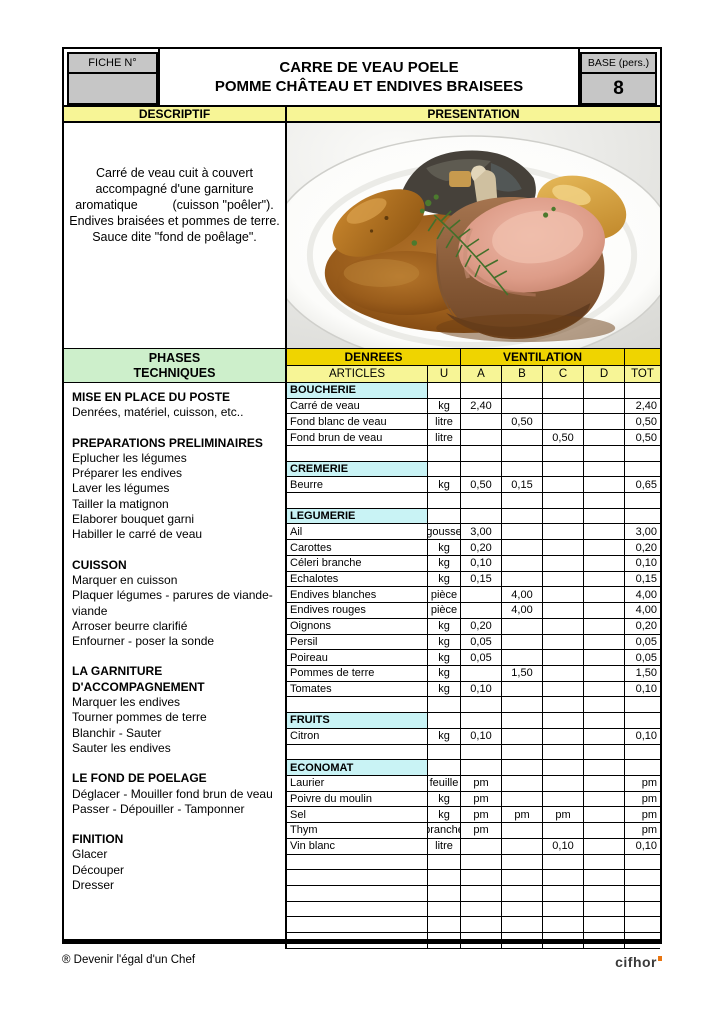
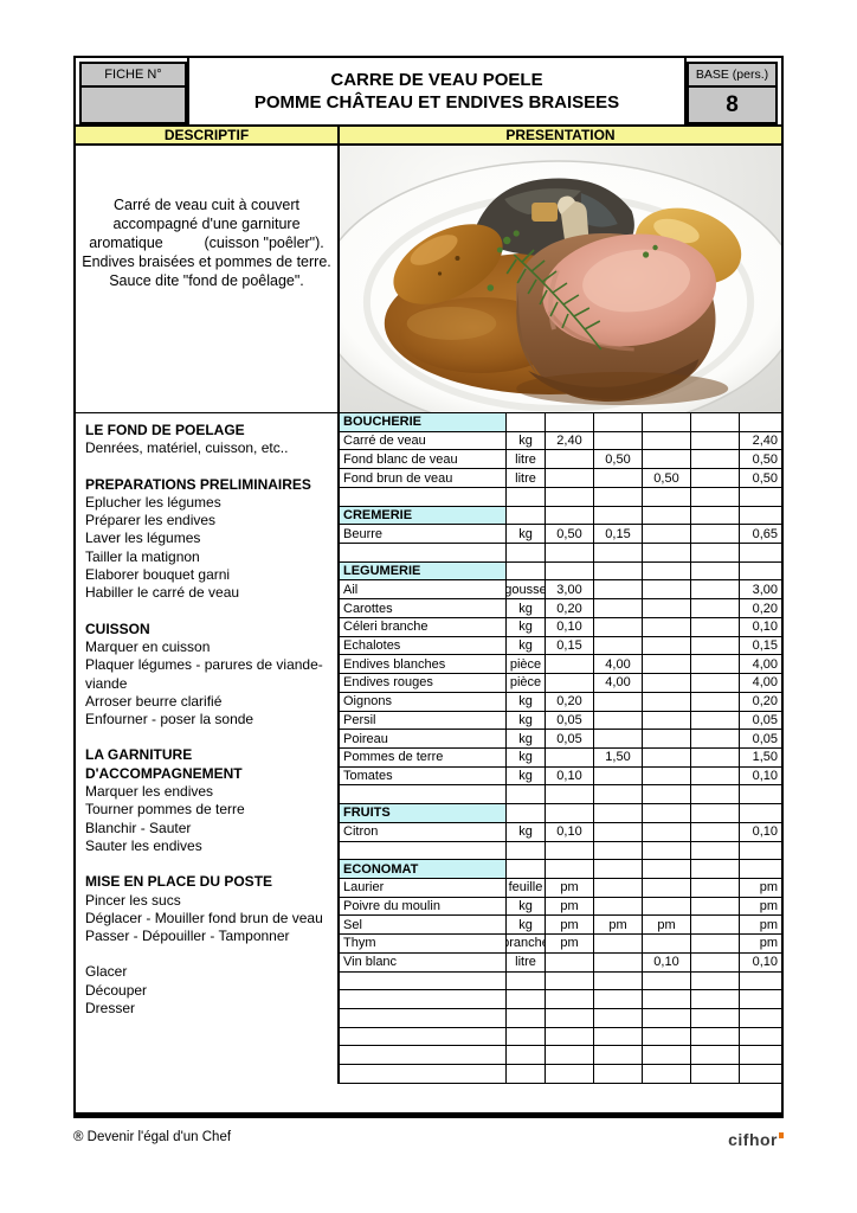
  FICHE N°
  CARRE DE VEAU POELE
  POMME CHÂTEAU ET ENDIVES BRAISEES
  BASE (pers.)
  8
  DESCRIPTIF
  PRESENTATION
  Carré de veau cuit à couvert
  accompagné d'une garniture
  aromatique (cuisson "poêler").
  Endives braisées et pommes de terre.
  Sauce dite "fond de poêlage".
- PHASES
- TECHNIQUES
- DENREES
- VENTILATION
- ARTICLES
- U
- A
- B
- C
- D
- TOT
- MISE EN PLACE DU POSTE
+ LE FOND DE POELAGE
  Denrées, matériel, cuisson, etc..
  PREPARATIONS PRELIMINAIRES
  Eplucher les légumes
  Préparer les endives
  Laver les légumes
  Tailler la matignon
  Elaborer bouquet garni
  Habiller le carré de veau
  CUISSON
  Marquer en cuisson
  Plaquer légumes - parures de viande-viande
  Arroser beurre clarifié
  Enfourner - poser la sonde
  LA GARNITURE D'ACCOMPAGNEMENT
  Marquer les endives
  Tourner pommes de terre
  Blanchir - Sauter
  Sauter les endives
- LE FOND DE POELAGE
+ MISE EN PLACE DU POSTE
+ Pincer les sucs
  Déglacer - Mouiller fond brun de veau
  Passer - Dépouiller - Tamponner
- FINITION
  Glacer
  Découper
  Dresser
  BOUCHERIE
  Carré de veau
  kg
  2,40
  2,40
  Fond blanc de veau
  litre
  0,50
  0,50
  Fond brun de veau
  litre
  0,50
  0,50
  CREMERIE
  Beurre
  kg
  0,50
  0,15
  0,65
  LEGUMERIE
  Ail
  gousse
  3,00
  3,00
  Carottes
  kg
  0,20
  0,20
  Céleri branche
  kg
  0,10
  0,10
  Echalotes
  kg
  0,15
  0,15
  Endives blanches
  pièce
  4,00
  4,00
  Endives rouges
  pièce
  4,00
  4,00
  Oignons
  kg
  0,20
  0,20
  Persil
  kg
  0,05
  0,05
  Poireau
  kg
  0,05
  0,05
  Pommes de terre
  kg
  1,50
  1,50
  Tomates
  kg
  0,10
  0,10
  FRUITS
  Citron
  kg
  0,10
  0,10
  ECONOMAT
  Laurier
  feuille
  pm
  pm
  Poivre du moulin
  kg
  pm
  pm
  Sel
  kg
  pm
  pm
  pm
  pm
  Thym
  branche
  pm
  pm
  Vin blanc
  litre
  0,10
  0,10
  ® Devenir l'égal d'un Chef
  cifhor
